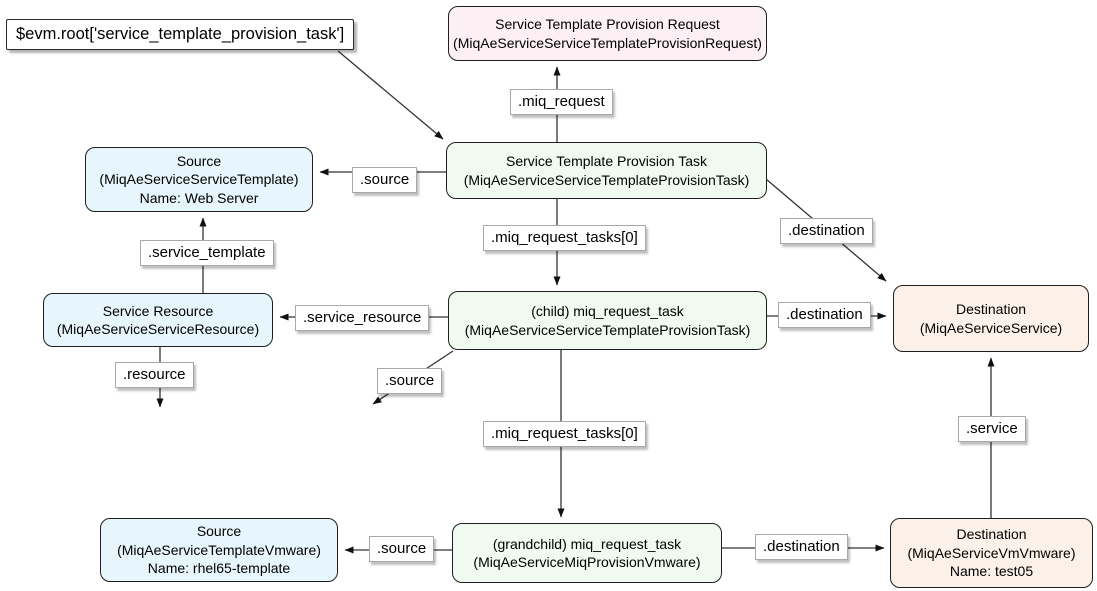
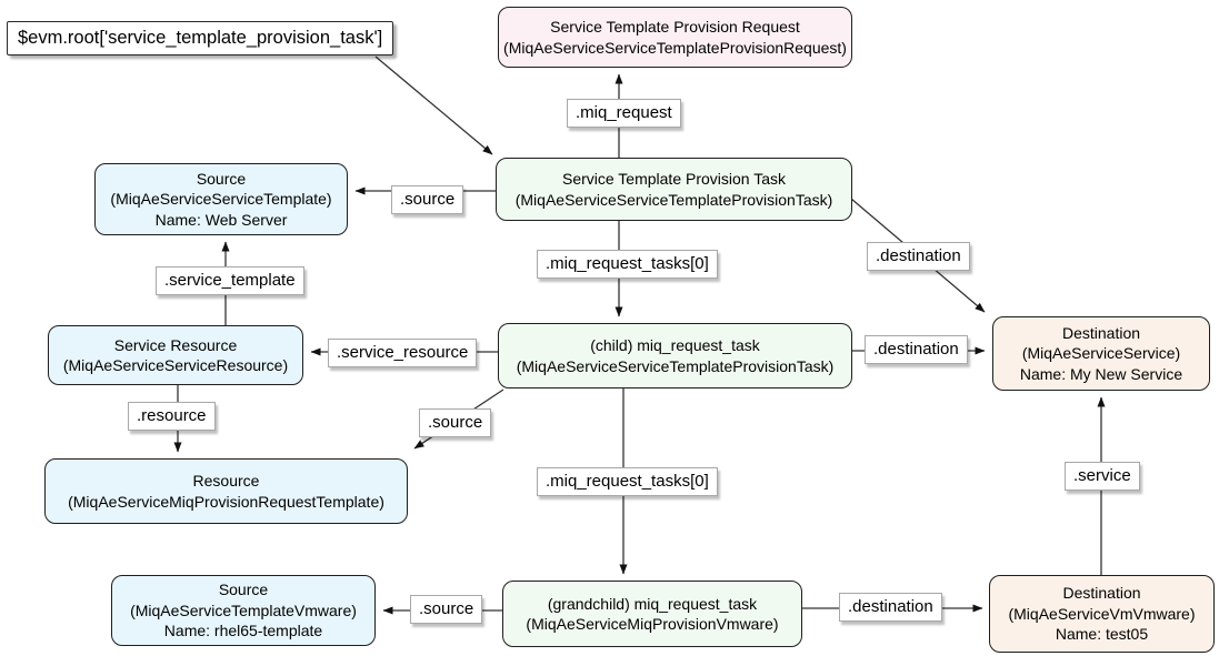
  $evm.root['service_template_provision_task']
  Service Template Provision Request
  (MiqAeServiceServiceTemplateProvisionRequest)
  Service Template Provision Task
  (MiqAeServiceServiceTemplateProvisionTask)
  Source
  (MiqAeServiceServiceTemplate)
  Name: Web Server
  Service Resource
  (MiqAeServiceServiceResource)
  (child) miq_request_task
  (MiqAeServiceServiceTemplateProvisionTask)
  Destination
  (MiqAeServiceService)
+ Name: My New Service
+ Resource
+ (MiqAeServiceMiqProvisionRequestTemplate)
  Source
  (MiqAeServiceTemplateVmware)
  Name: rhel65-template
  (grandchild) miq_request_task
  (MiqAeServiceMiqProvisionVmware)
  Destination
  (MiqAeServiceVmVmware)
  Name: test05
  .miq_request
  .source
  .miq_request_tasks[0]
  .destination
  .service_template
  .service_resource
  .destination
  .resource
  .source
  .miq_request_tasks[0]
  .source
  .destination
  .service
